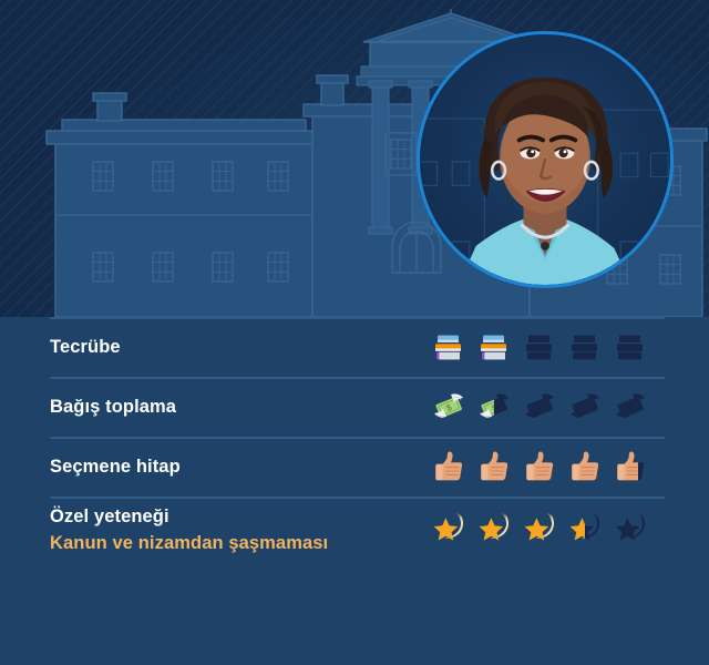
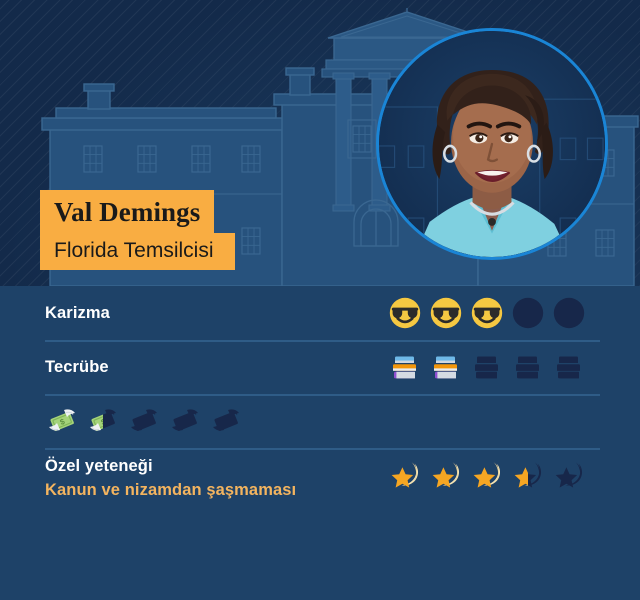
+ Val Demings
+ Florida Temsilcisi
+ Karizma
  Tecrübe
- Bağış toplama
- Seçmene hitap
  Özel yeteneği
  Kanun ve nizamdan şaşmaması
